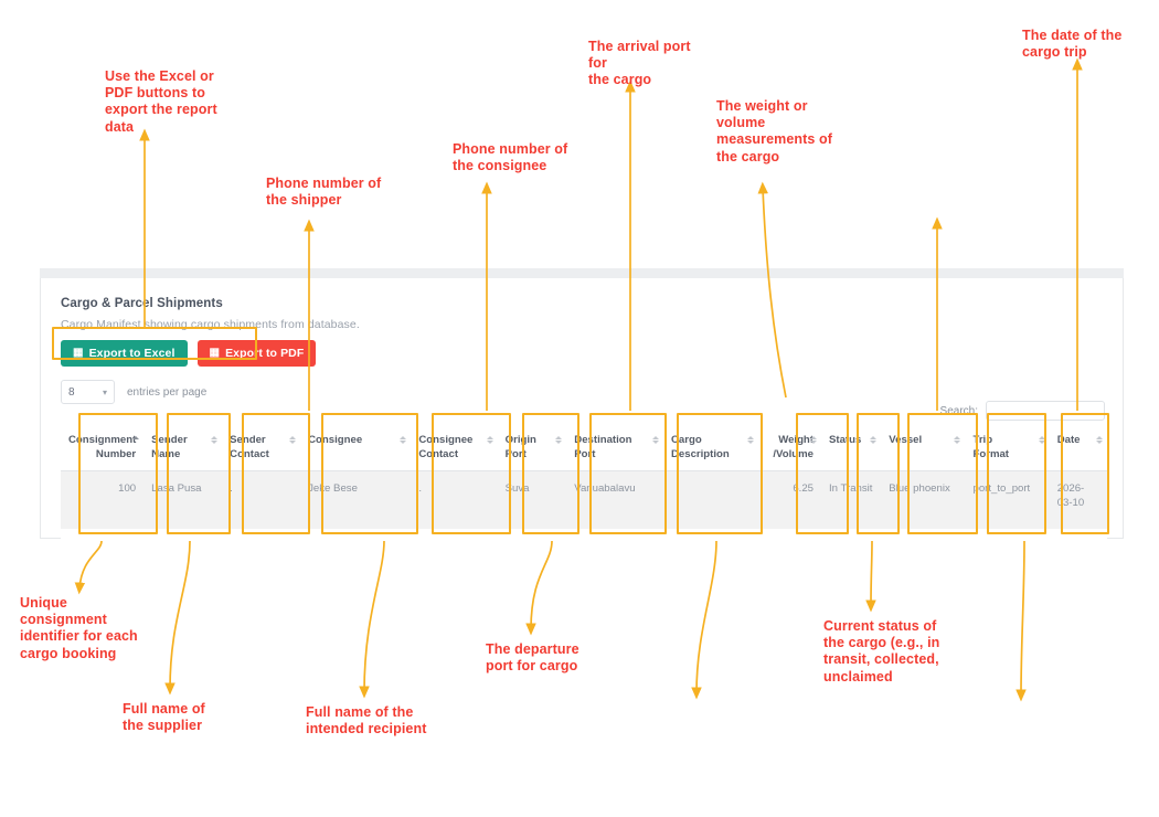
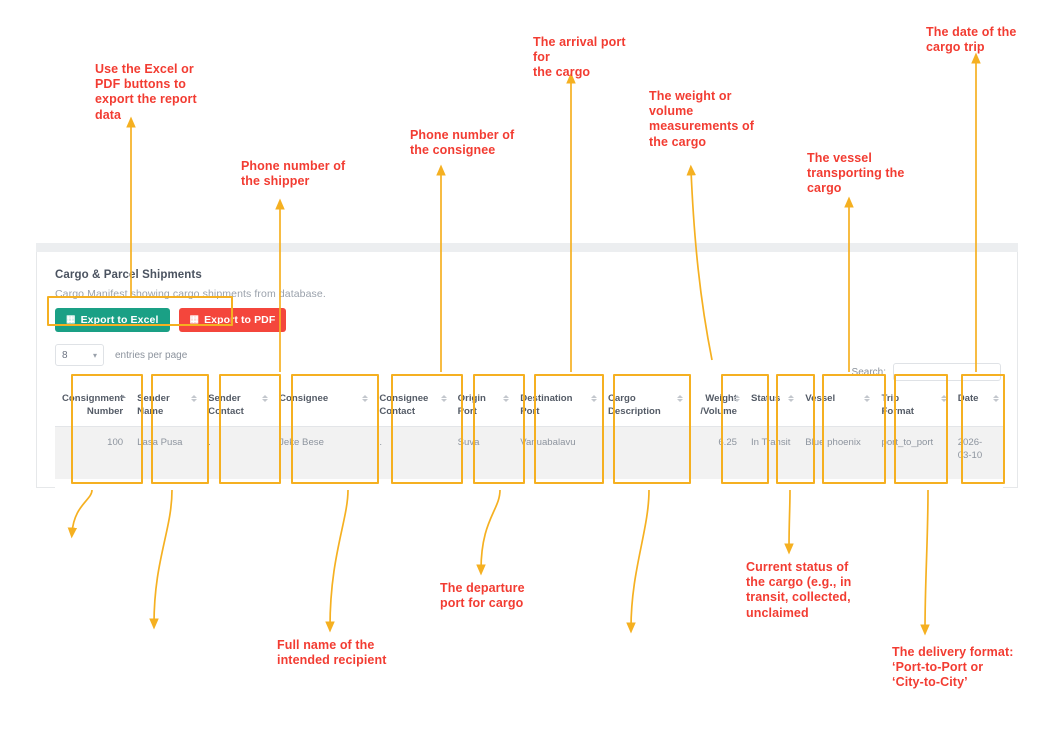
  Cargo & Parcel Shipments
  Cargo Manifest showing cargo shipments from database.
  ▦
  Export to Excel
  ▦
  Export to PDF
  8
  ▾
  entries per page
  Search:
  Consignment Number	Sender Name	Sender Contact	Consignee	Consignee Contact	Origin Port	Destination Port	Cargo Description	Weight /Volume	Status	Vessel	Trip Format	Date
  100	Lasa Pusa	.	Jeke Bese	.	Suva	Vanuabalavu		6.25	In Transit	Blue phoenix	port_to_port	2026-03-10
  Use the Excel or
  PDF buttons to
  export the report
  data
  Phone number of
  the shipper
  Phone number of
  the consignee
  The arrival port for
  the cargo
  The weight or
  volume
  measurements of
  the cargo
+ The vessel
+ transporting the
+ cargo
  The date of the
  cargo trip
- Unique
- consignment
- identifier for each
- cargo booking
- Full name of
- the supplier
  Full name of the
  intended recipient
  The departure
  port for cargo
  Current status of
  the cargo (e.g., in
  transit, collected,
  unclaimed
+ The delivery format:
+ ‘Port-to-Port or
+ ‘City-to-City’
